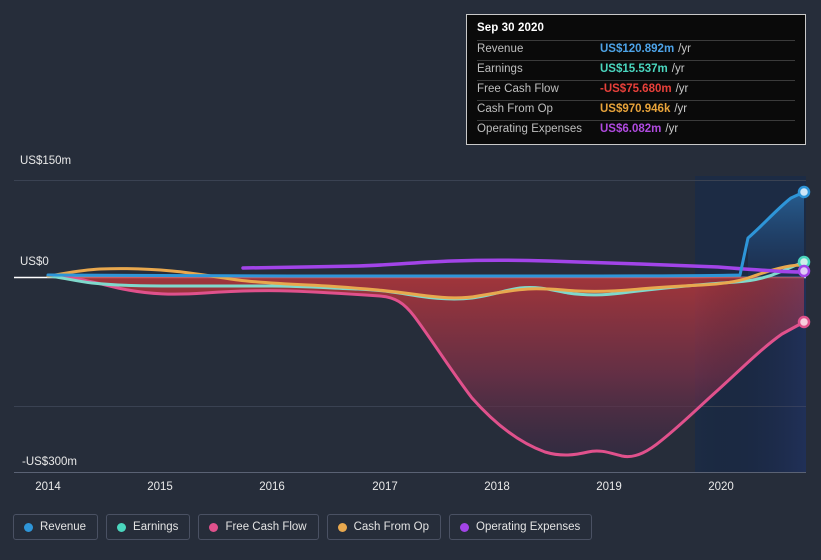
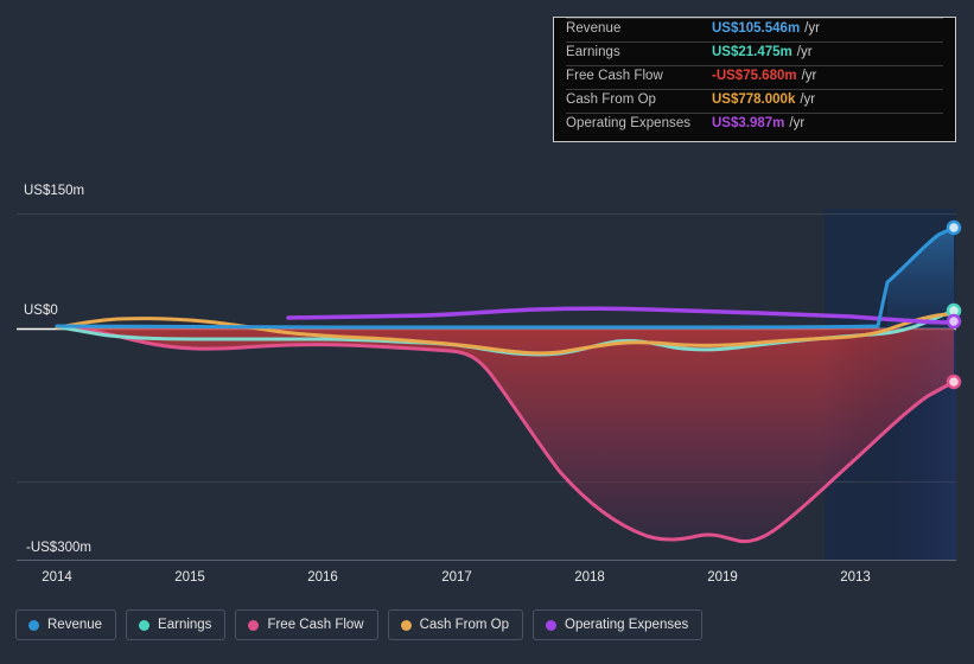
- Sep 30 2020
  Revenue
- US$120.892m
+ US$105.546m
  /yr
  Earnings
- US$15.537m
+ US$21.475m
  /yr
  Free Cash Flow
  -US$75.680m
  /yr
  Cash From Op
- US$970.946k
+ US$778.000k
  /yr
  Operating Expenses
- US$6.082m
+ US$3.987m
  /yr
  US$150m
  US$0
  -US$300m
  2014
  2015
  2016
  2017
  2018
  2019
- 2020
+ 2013
  Revenue
  Earnings
  Free Cash Flow
  Cash From Op
  Operating Expenses
